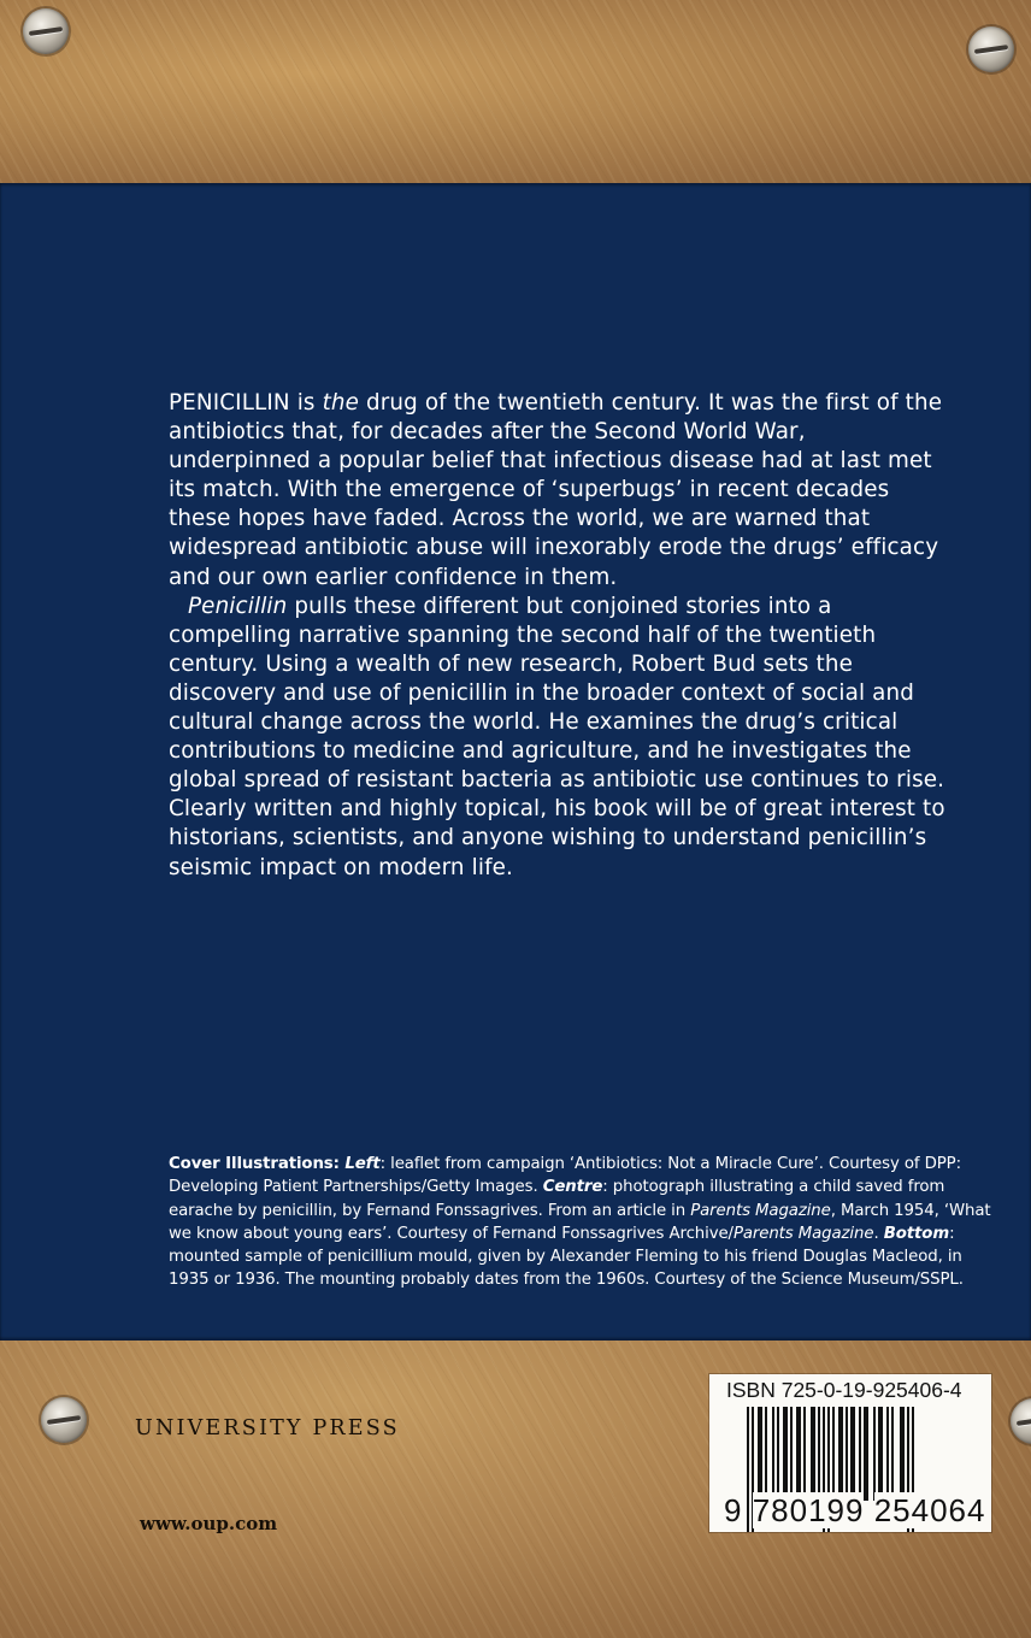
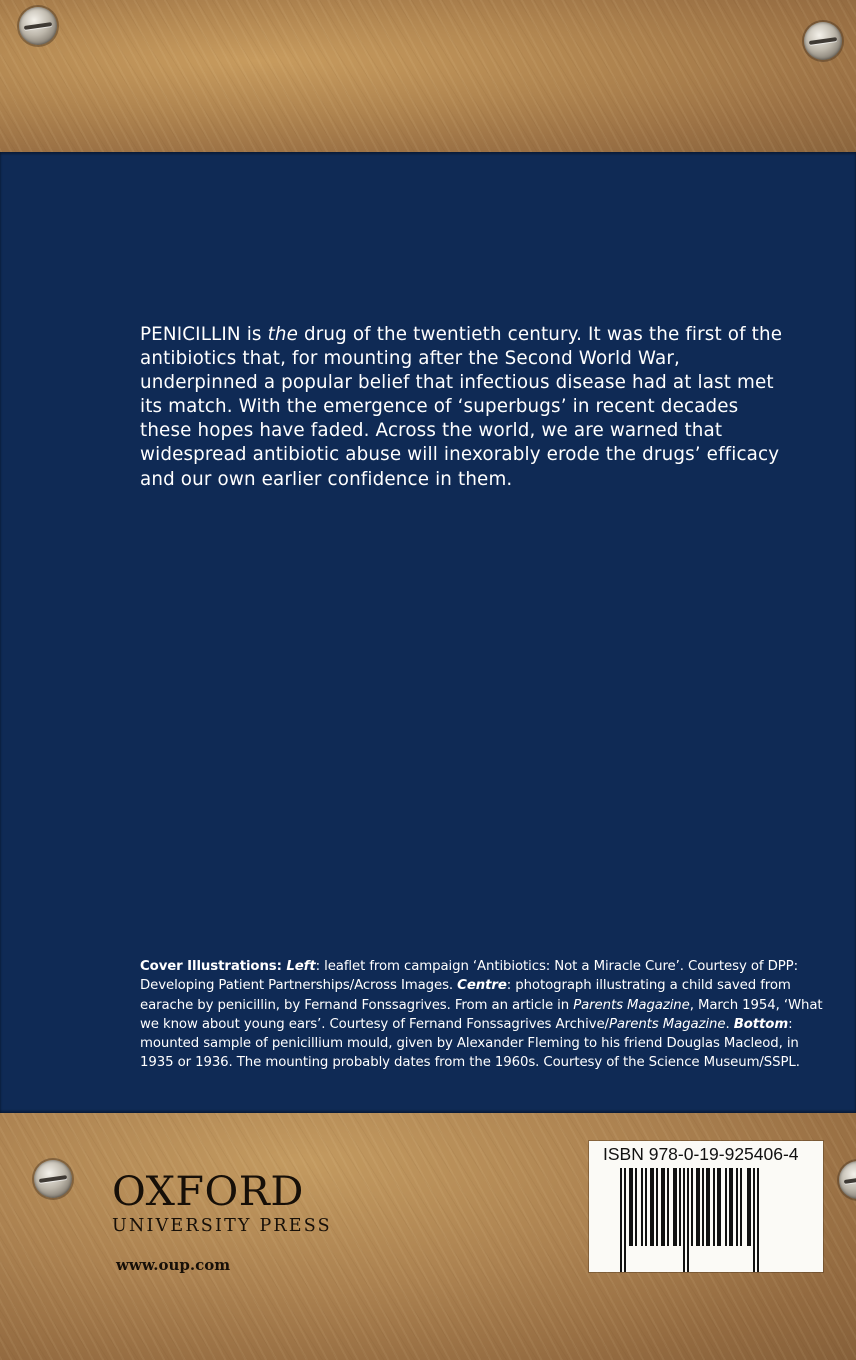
- PENICILLIN is the drug of the twentieth century. It was the first of the antibiotics that, for decades after the Second World War, underpinned a popular belief that infectious disease had at last met its match. With the emergence of ‘superbugs’ in recent decades these hopes have faded. Across the world, we are warned that widespread antibiotic abuse will inexorably erode the drugs’ efficacy and our own earlier confidence in them.
+ PENICILLIN is the drug of the twentieth century. It was the first of the antibiotics that, for mounting after the Second World War, underpinned a popular belief that infectious disease had at last met its match. With the emergence of ‘superbugs’ in recent decades these hopes have faded. Across the world, we are warned that widespread antibiotic abuse will inexorably erode the drugs’ efficacy and our own earlier confidence in them.
- Penicillin pulls these different but conjoined stories into a compelling narrative spanning the second half of the twentieth century. Using a wealth of new research, Robert Bud sets the discovery and use of penicillin in the broader context of social and cultural change across the world. He examines the drug’s critical contributions to medicine and agriculture, and he investigates the global spread of resistant bacteria as antibiotic use continues to rise. Clearly written and highly topical, his book will be of great interest to historians, scientists, and anyone wishing to understand penicillin’s seismic impact on modern life.
- Cover Illustrations: Left: leaflet from campaign ‘Antibiotics: Not a Miracle Cure’. Courtesy of DPP: Developing Patient Partnerships/Getty Images. Centre: photograph illustrating a child saved from earache by penicillin, by Fernand Fonssagrives. From an article in Parents Magazine, March 1954, ‘What we know about young ears’. Courtesy of Fernand Fonssagrives Archive/Parents Magazine. Bottom: mounted sample of penicillium mould, given by Alexander Fleming to his friend Douglas Macleod, in 1935 or 1936. The mounting probably dates from the 1960s. Courtesy of the Science Museum/SSPL.
+ Cover Illustrations: Left: leaflet from campaign ‘Antibiotics: Not a Miracle Cure’. Courtesy of DPP: Developing Patient Partnerships/Across Images. Centre: photograph illustrating a child saved from earache by penicillin, by Fernand Fonssagrives. From an article in Parents Magazine, March 1954, ‘What we know about young ears’. Courtesy of Fernand Fonssagrives Archive/Parents Magazine. Bottom: mounted sample of penicillium mould, given by Alexander Fleming to his friend Douglas Macleod, in 1935 or 1936. The mounting probably dates from the 1960s. Courtesy of the Science Museum/SSPL.
+ OXFORD
  UNIVERSITY PRESS
  www.oup.com
- ISBN 725-0-19-925406-4
+ ISBN 978-0-19-925406-4
- 9 780199 254064
